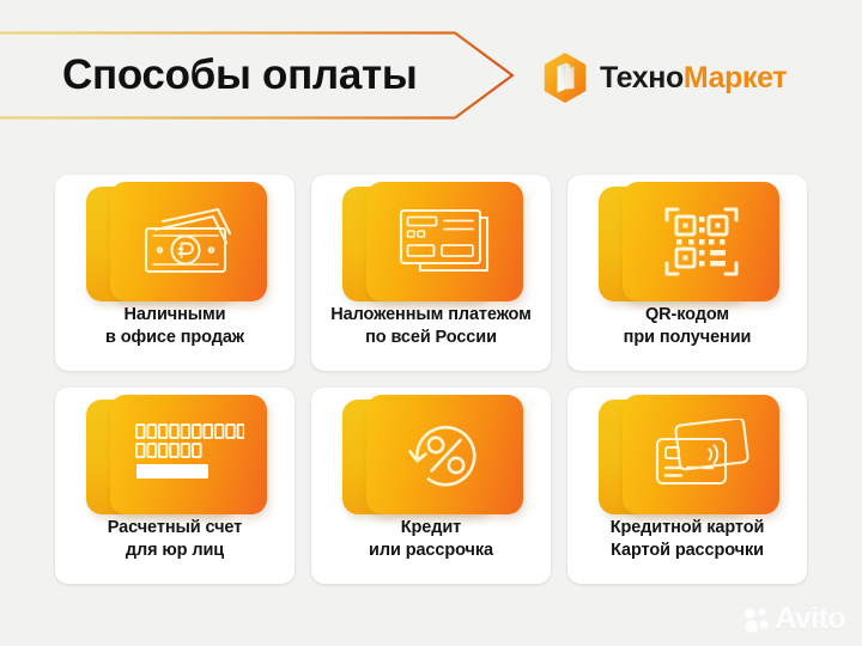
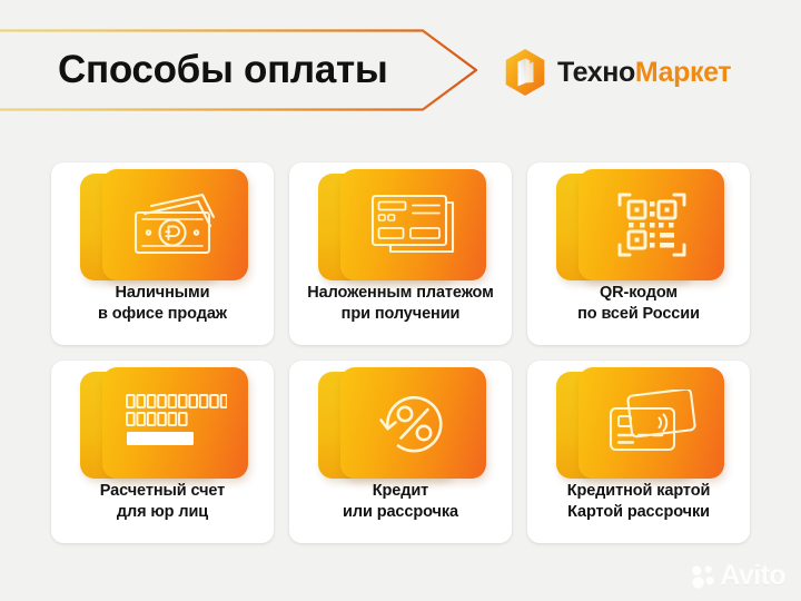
  Способы оплаты
  ТехноМаркет
  Наличными
  в офисе продаж
  Наложенным платежом
- по всей России
+ при получении
  QR-кодом
- при получении
+ по всей России
  Расчетный счет
  для юр лиц
  Кредит
  или рассрочка
  Кредитной картой
  Картой рассрочки
